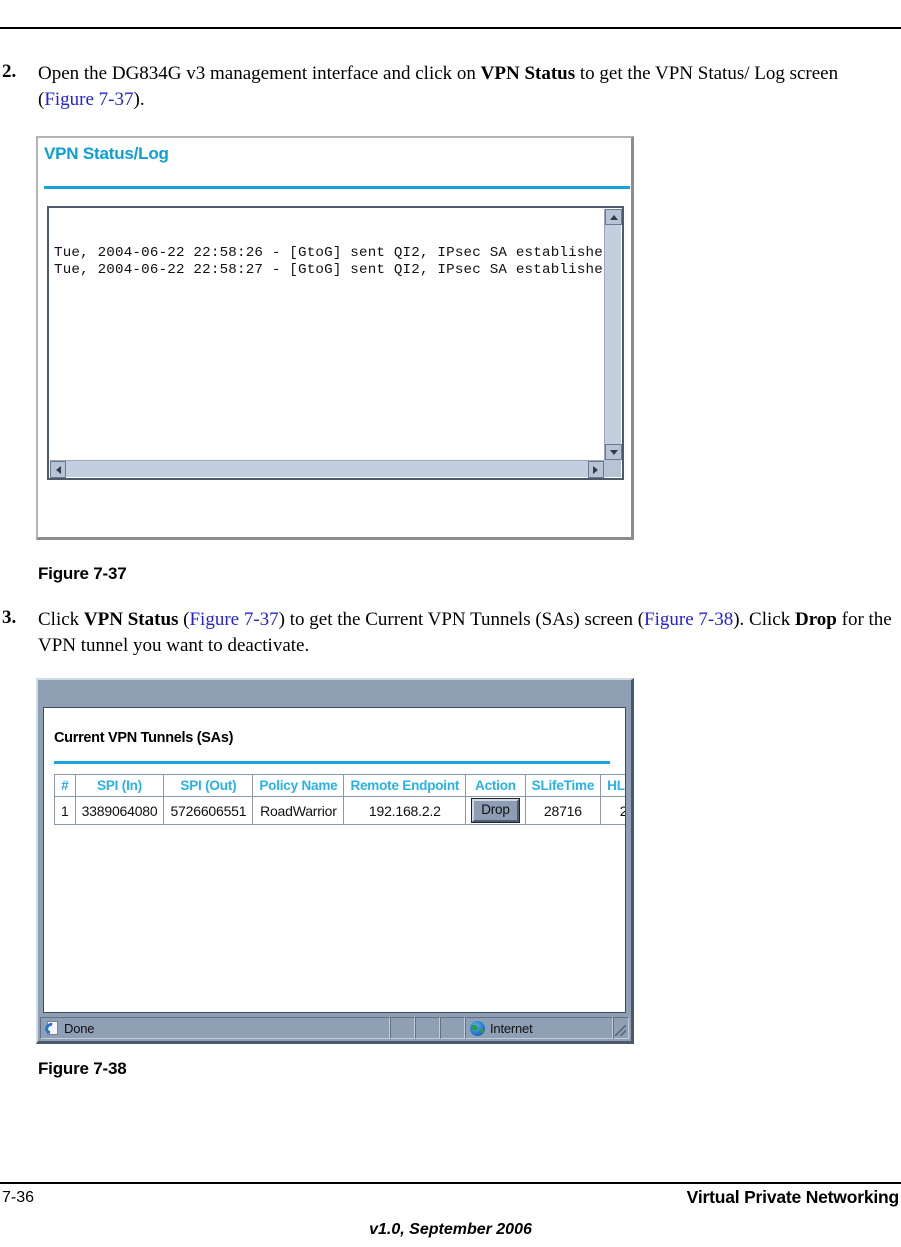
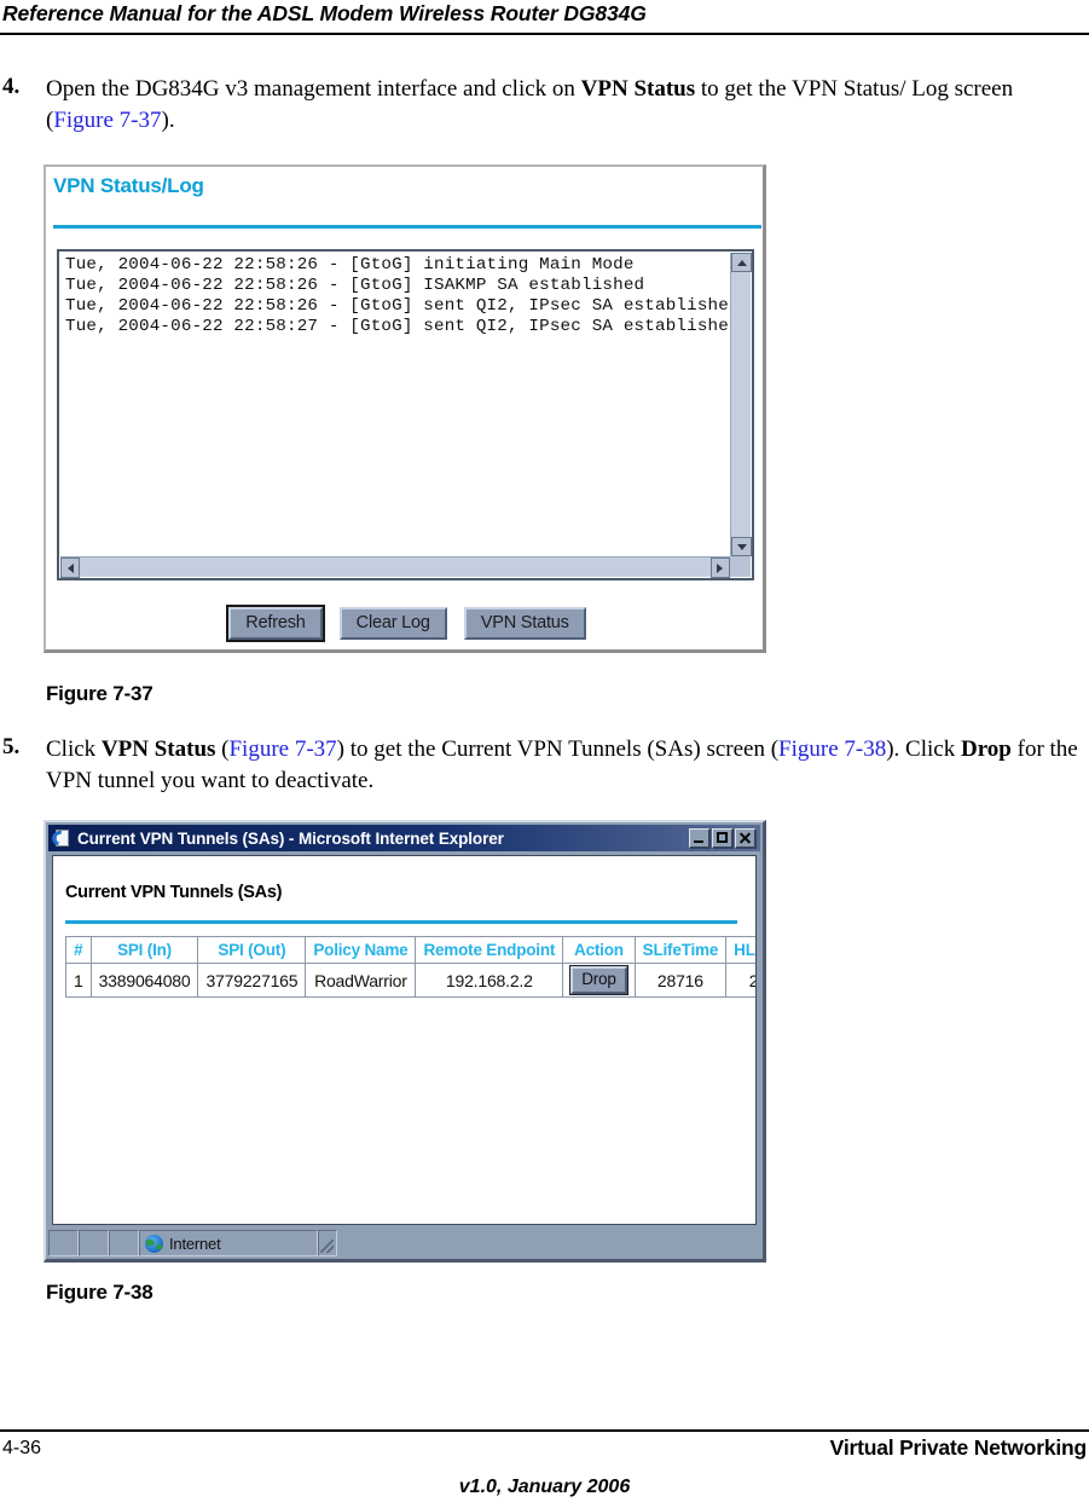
+ Reference Manual for the ADSL Modem Wireless Router DG834G
- 2.
+ 4.
  Open the DG834G v3 management interface and click on VPN Status to get the VPN Status/ Log screen (Figure 7-37).
  VPN Status/Log
+ Tue, 2004-06-22 22:58:26 - [GtoG] initiating Main Mode
+ Tue, 2004-06-22 22:58:26 - [GtoG] ISAKMP SA established
  Tue, 2004-06-22 22:58:26 - [GtoG] sent QI2, IPsec SA establishe
  Tue, 2004-06-22 22:58:27 - [GtoG] sent QI2, IPsec SA establishe
+ Refresh Clear Log VPN Status
  Figure 7-37
- 3.
+ 5.
  Click VPN Status (Figure 7-37) to get the Current VPN Tunnels (SAs) screen (Figure 7-38). Click Drop for the VPN tunnel you want to deactivate.
+ Current VPN Tunnels (SAs) - Microsoft Internet Explorer
  Current VPN Tunnels (SAs)
  #	SPI (In)	SPI (Out)	Policy Name	Remote Endpoint	Action	SLifeTime	HL
- 1	3389064080	5726606551	RoadWarrior	192.168.2.2	Drop	28716	2
+ 1	3389064080	3779227165	RoadWarrior	192.168.2.2	Drop	28716	2
- Done
  Internet
  Figure 7-38
- 7-36
+ 4-36
  Virtual Private Networking
- v1.0, September 2006
+ v1.0, January 2006
